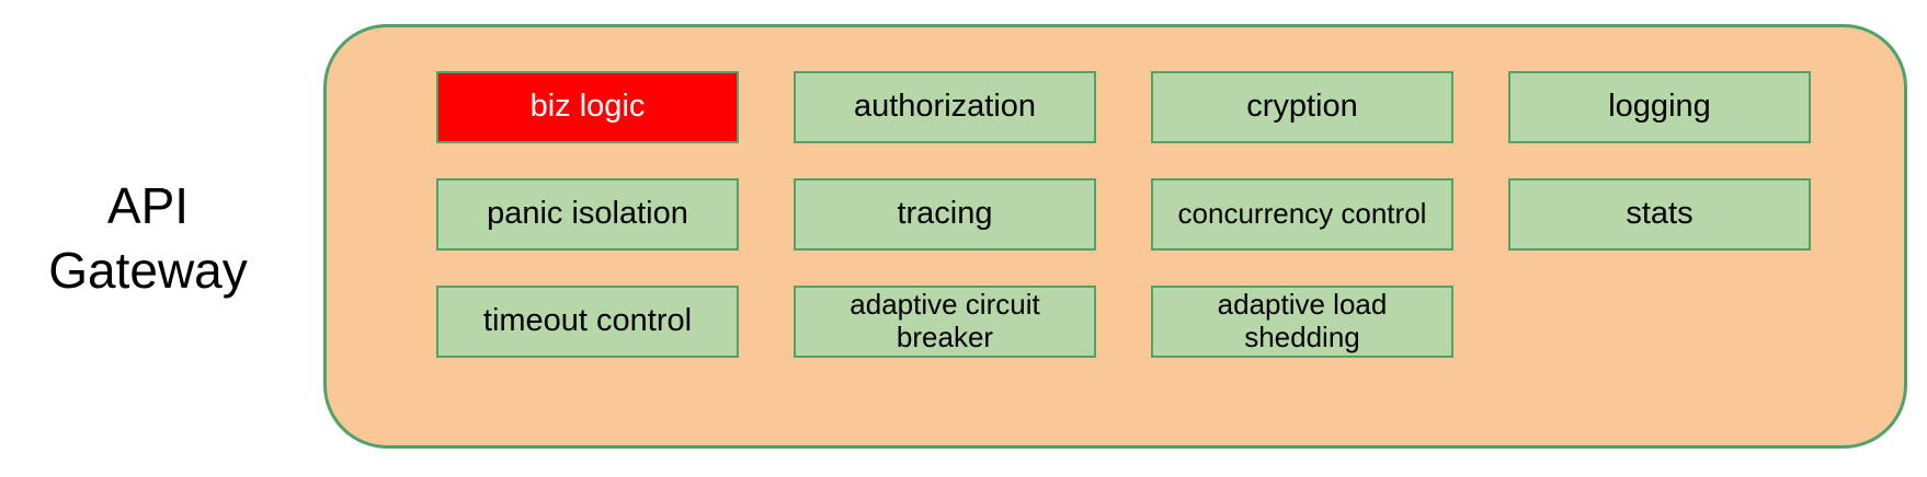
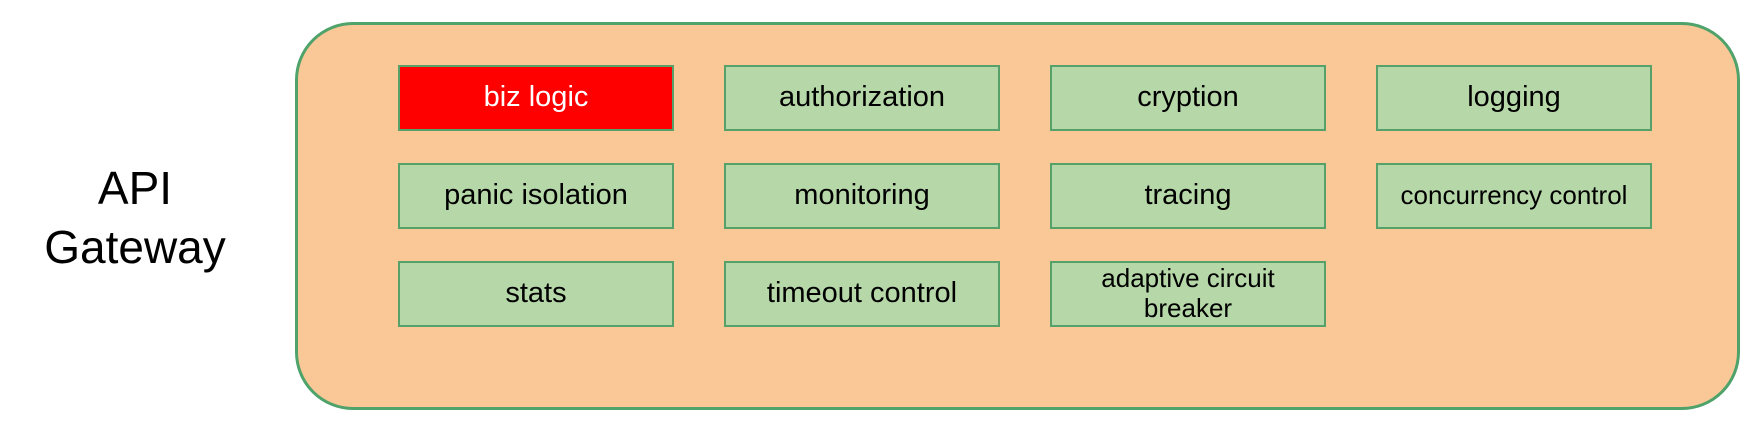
  API
  Gateway
  biz logic
  authorization
  cryption
  logging
  panic isolation
+ monitoring
  tracing
  concurrency control
  stats
  timeout control
  adaptive circuit breaker
- adaptive load shedding
